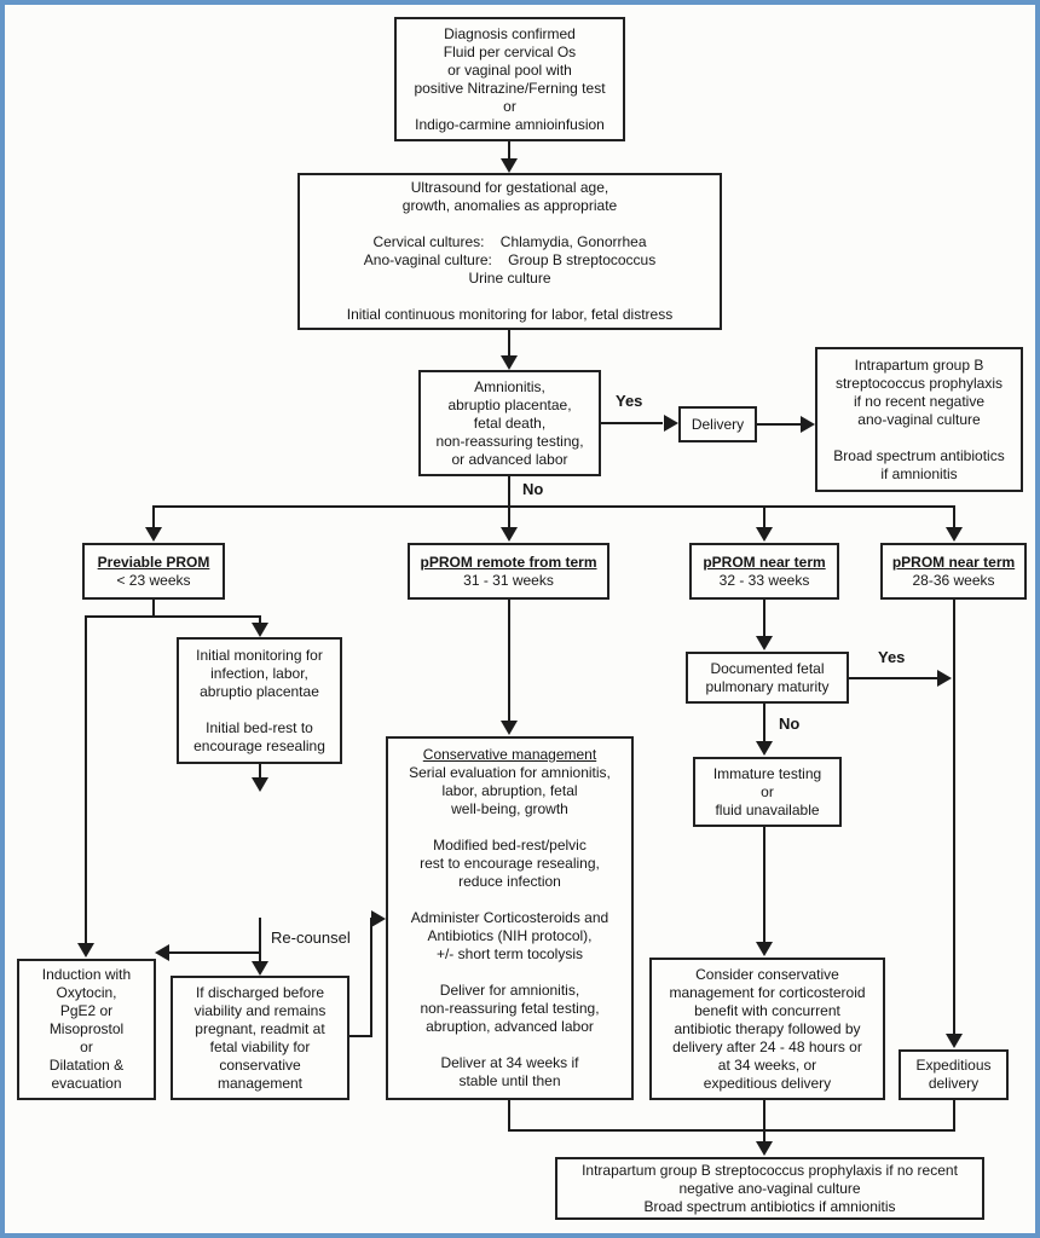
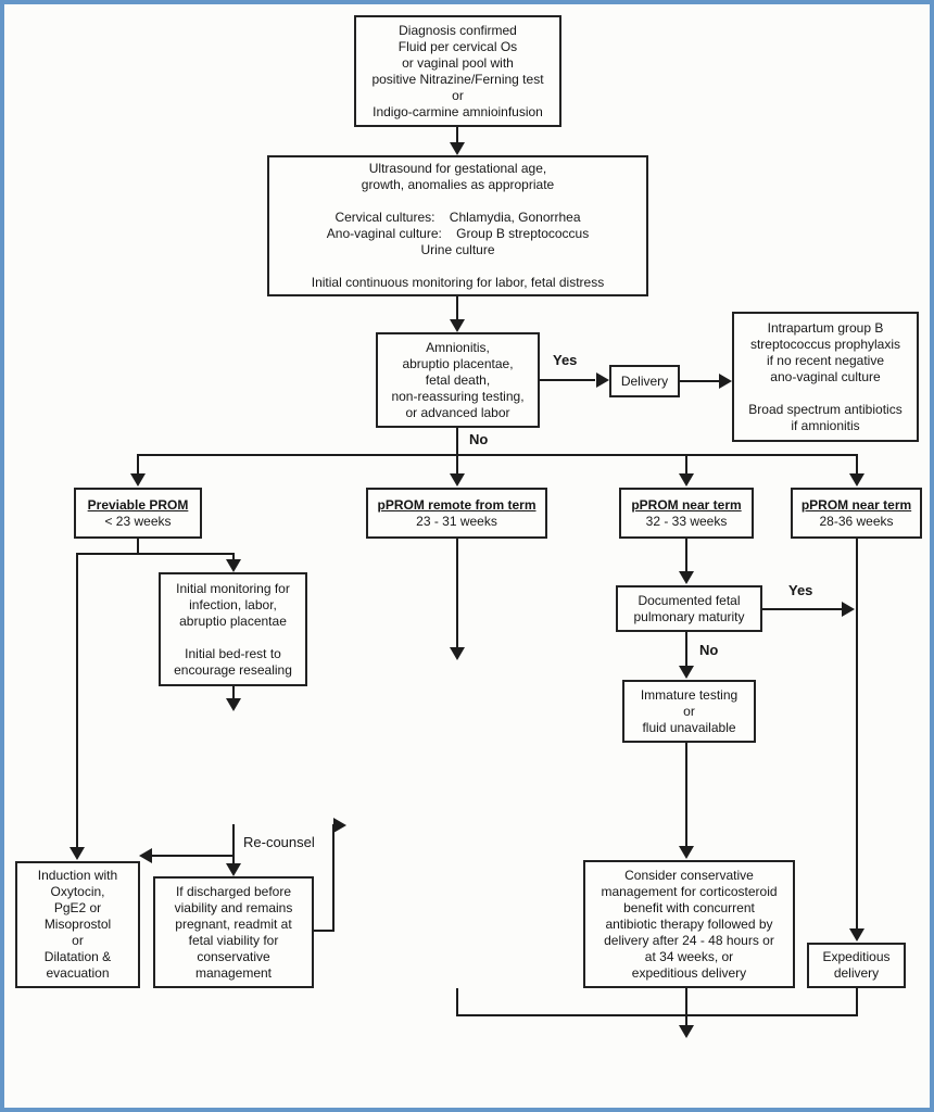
  Diagnosis confirmed
  Fluid per cervical Os
  or vaginal pool with
  positive Nitrazine/Ferning test
  or
  Indigo-carmine amnioinfusion
  Ultrasound for gestational age,
  growth, anomalies as appropriate
  Cervical cultures: Chlamydia, Gonorrhea
  Ano-vaginal culture: Group B streptococcus
  Urine culture
  Initial continuous monitoring for labor, fetal distress
  Amnionitis,
  abruptio placentae,
  fetal death,
  non-reassuring testing,
  or advanced labor
  Delivery
  Intrapartum group B
  streptococcus prophylaxis
  if no recent negative
  ano-vaginal culture
  Broad spectrum antibiotics
  if amnionitis
  Previable PROM
  < 23 weeks
  pPROM remote from term
- 31 - 31 weeks
+ 23 - 31 weeks
  pPROM near term
  32 - 33 weeks
  pPROM near term
  28-36 weeks
  Initial monitoring for
  infection, labor,
  abruptio placentae
  Initial bed-rest to
  encourage resealing
  Induction with
  Oxytocin,
  PgE2 or
  Misoprostol
  or
  Dilatation &
  evacuation
  If discharged before
  viability and remains
  pregnant, readmit at
  fetal viability for
  conservative
  management
- Conservative management
- Serial evaluation for amnionitis,
- labor, abruption, fetal
- well-being, growth
- Modified bed-rest/pelvic
- rest to encourage resealing,
- reduce infection
- Administer Corticosteroids and
- Antibiotics (NIH protocol),
- +/- short term tocolysis
- Deliver for amnionitis,
- non-reassuring fetal testing,
- abruption, advanced labor
- Deliver at 34 weeks if
- stable until then
  Documented fetal
  pulmonary maturity
  Immature testing
  or
  fluid unavailable
  Consider conservative
  management for corticosteroid
  benefit with concurrent
  antibiotic therapy followed by
  delivery after 24 - 48 hours or
  at 34 weeks, or
  expeditious delivery
  Expeditious
  delivery
- Intrapartum group B streptococcus prophylaxis if no recent
- negative ano-vaginal culture
- Broad spectrum antibiotics if amnionitis
  Yes
  No
  Re-counsel
  Yes
  No
